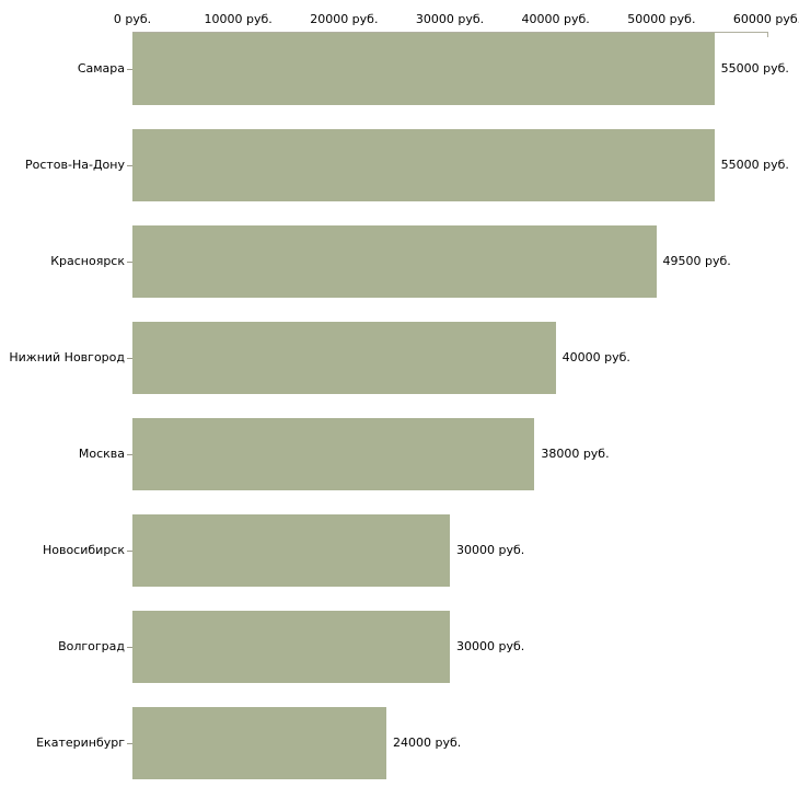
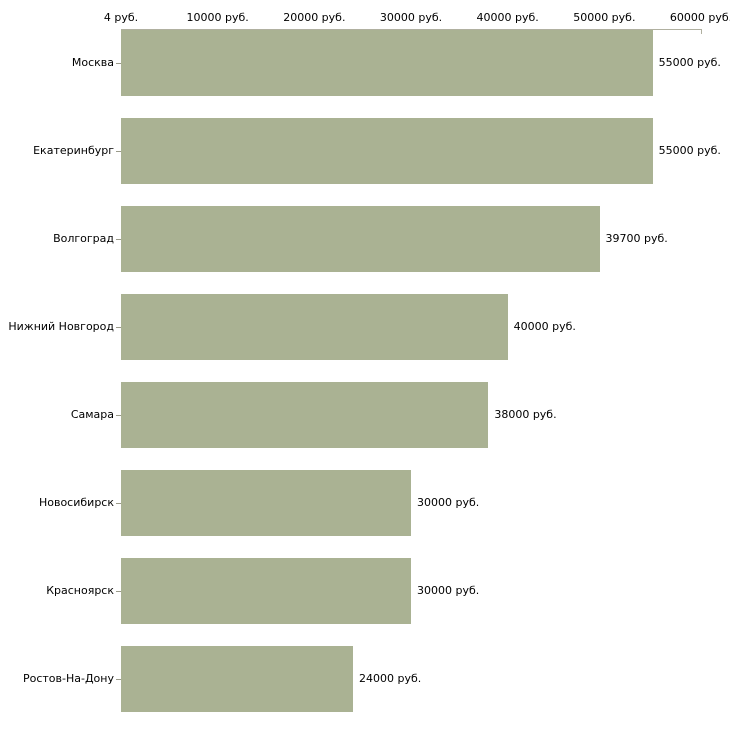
- 0 руб.
+ 4 руб.
  10000 руб.
  20000 руб.
  30000 руб.
  40000 руб.
  50000 руб.
  60000 руб
- Самара
+ Москва
- Ростов-На-Дону
+ Екатеринбург
- Красноярск
+ Волгоград
  Нижний Новгород
- Москва
+ Самара
  Новосибирск
- Волгоград
+ Красноярск
- Екатеринбург
+ Ростов-На-Дону
  55000 руб.
  55000 руб.
- 49500 руб.
+ 39700 руб.
  40000 руб.
  38000 руб.
  30000 руб.
  30000 руб.
  24000 руб.
